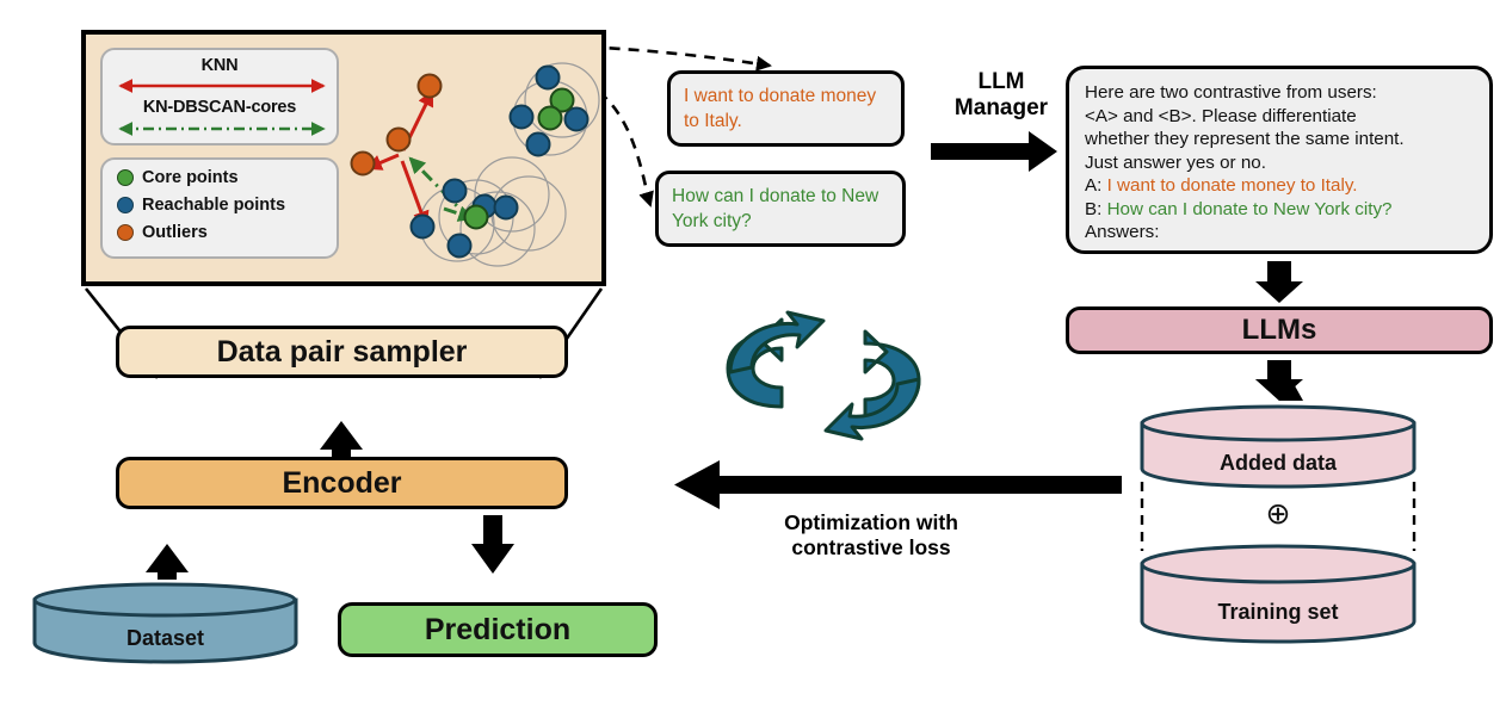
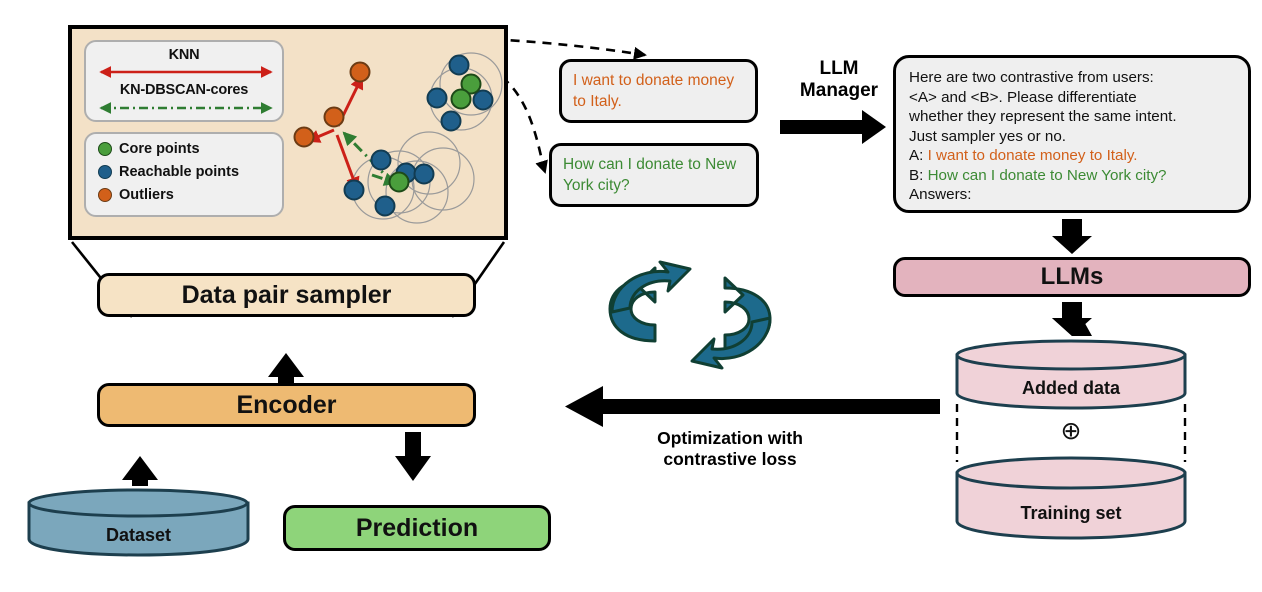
  KNN
  KN-DBSCAN-cores
  Core points
  Reachable points
  Outliers
  I want to donate money to Italy.
  How can I donate to New York city?
  LLM
  Manager
  Here are two contrastive from users:
  <A> and <B>. Please differentiate
  whether they represent the same intent.
- Just answer yes or no.
+ Just sampler yes or no.
  A: I want to donate money to Italy.
  B: How can I donate to New York city?
  Answers:
  LLMs
  Data pair sampler
  Encoder
  Prediction
  Optimization with
  contrastive loss
  Added data
  ⊕
  Training set
  Dataset
